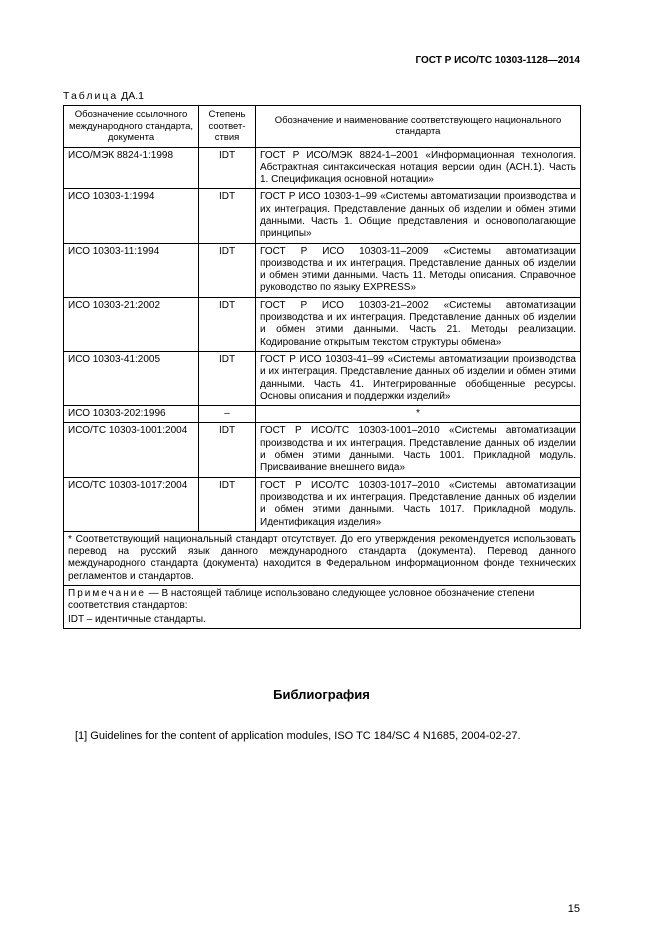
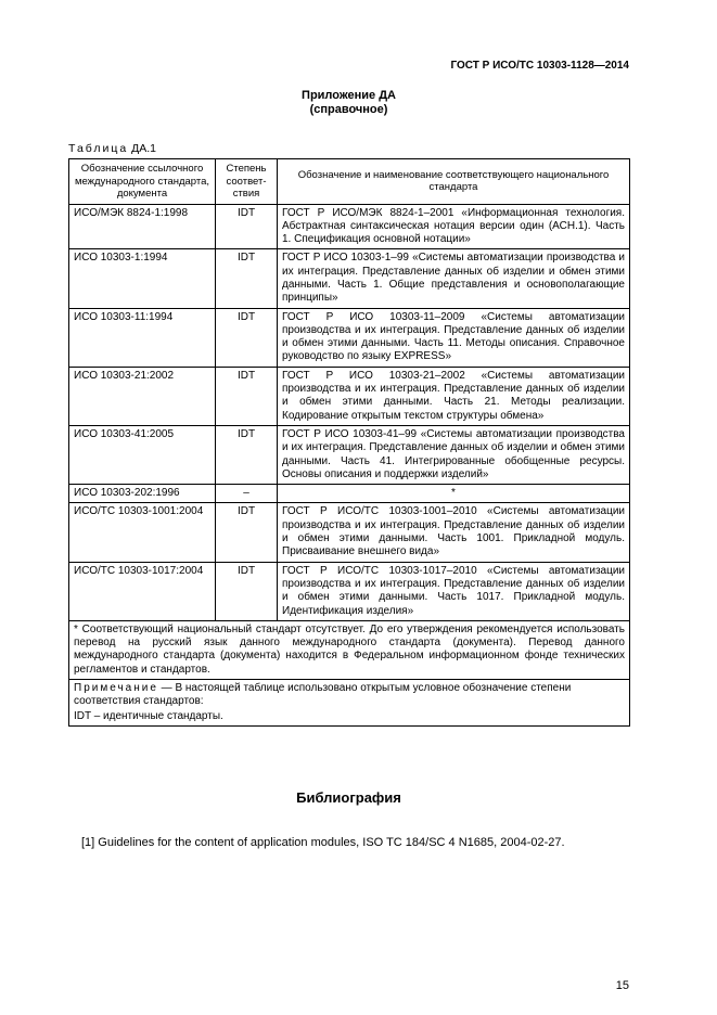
  ГОСТ Р ИСО/ТС 10303-1128—2014
+ Приложение ДА
+ (справочное)
  Таблица ДА.1
  Обозначение ссылочного международного стандарта, документа	Степень соответ-ствия	Обозначение и наименование соответствующего национального стандарта
  ИСО/МЭК 8824-1:1998	IDT	ГОСТ Р ИСО/МЭК 8824-1–2001 «Информационная технология. Абстрактная синтаксическая нотация версии один (АСН.1). Часть 1. Спецификация основной нотации»
  ИСО 10303-1:1994	IDT	ГОСТ Р ИСО 10303-1–99 «Системы автоматизации производства и их интеграция. Представление данных об изделии и обмен этими данными. Часть 1. Общие представления и основополагающие принципы»
  ИСО 10303-11:1994	IDT	ГОСТ Р ИСО 10303-11–2009 «Системы автоматизации производства и их интеграция. Представление данных об изделии и обмен этими данными. Часть 11. Методы описания. Справочное руководство по языку EXPRESS»
  ИСО 10303-21:2002	IDT	ГОСТ Р ИСО 10303-21–2002 «Системы автоматизации производства и их интеграция. Представление данных об изделии и обмен этими данными. Часть 21. Методы реализации. Кодирование открытым текстом структуры обмена»
  ИСО 10303-41:2005	IDT	ГОСТ Р ИСО 10303-41–99 «Системы автоматизации производства и их интеграция. Представление данных об изделии и обмен этими данными. Часть 41. Интегрированные обобщенные ресурсы. Основы описания и поддержки изделий»
  ИСО 10303-202:1996	–	*
  ИСО/ТС 10303-1001:2004	IDT	ГОСТ Р ИСО/ТС 10303-1001–2010 «Системы автоматизации производства и их интеграция. Представление данных об изделии и обмен этими данными. Часть 1001. Прикладной модуль. Присваивание внешнего вида»
  ИСО/ТС 10303-1017:2004	IDT	ГОСТ Р ИСО/ТС 10303-1017–2010 «Системы автоматизации производства и их интеграция. Представление данных об изделии и обмен этими данными. Часть 1017. Прикладной модуль. Идентификация изделия»
  * Соответствующий национальный стандарт отсутствует. До его утверждения рекомендуется использовать перевод на русский язык данного международного стандарта (документа). Перевод данного международного стандарта (документа) находится в Федеральном информационном фонде технических регламентов и стандартов.
- Примечание — В настоящей таблице использовано следующее условное обозначение степени соответствия стандартов: IDT – идентичные стандарты.
+ Примечание — В настоящей таблице использовано открытым условное обозначение степени соответствия стандартов: IDT – идентичные стандарты.
  Библиография
  [1] Guidelines for the content of application modules, ISO TC 184/SC 4 N1685, 2004-02-27.
  15
